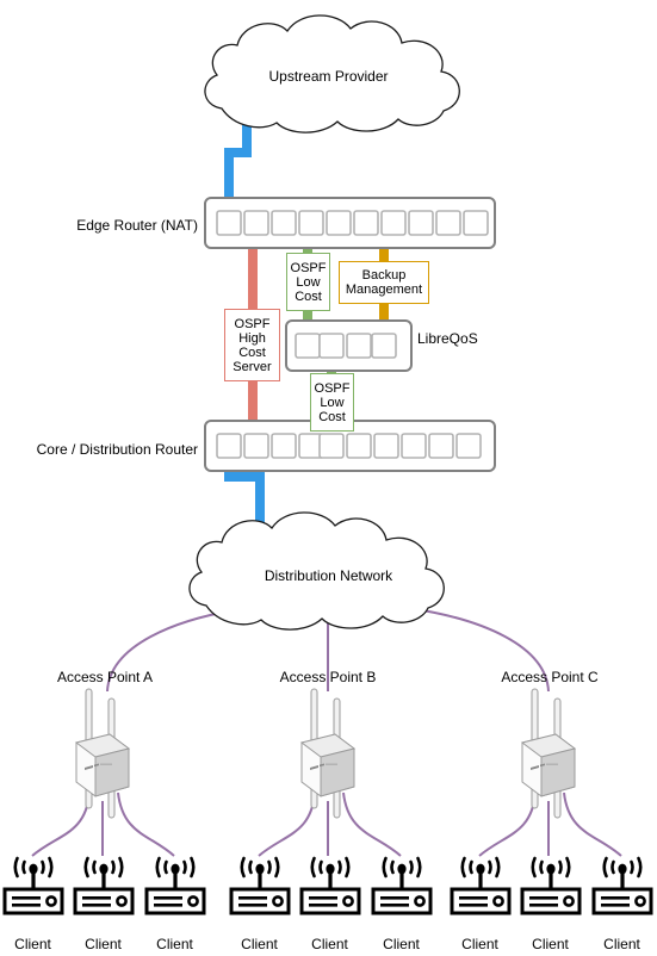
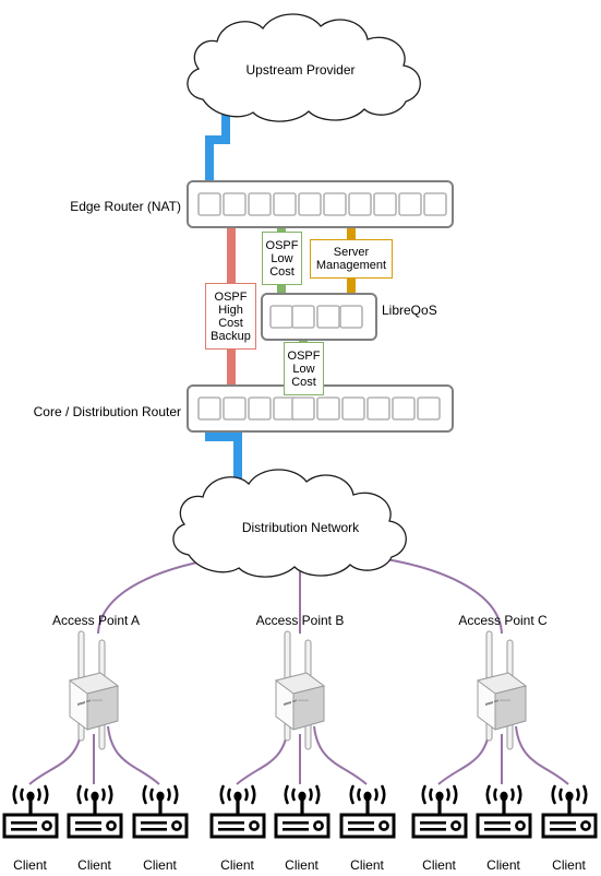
  Upstream Provider
  Distribution Network
  Edge Router (NAT)
  LibreQoS
  Core / Distribution Router
  OSPF
  Low
  Cost
- Backup
+ Server
  Management
  OSPF
  High
  Cost
- Server
+ Backup
  OSPF
  Low
  Cost
  Access Point A
  Access Point B
  Access Point C
  Client
  Client
  Client
  Client
  Client
  Client
  Client
  Client
  Client
